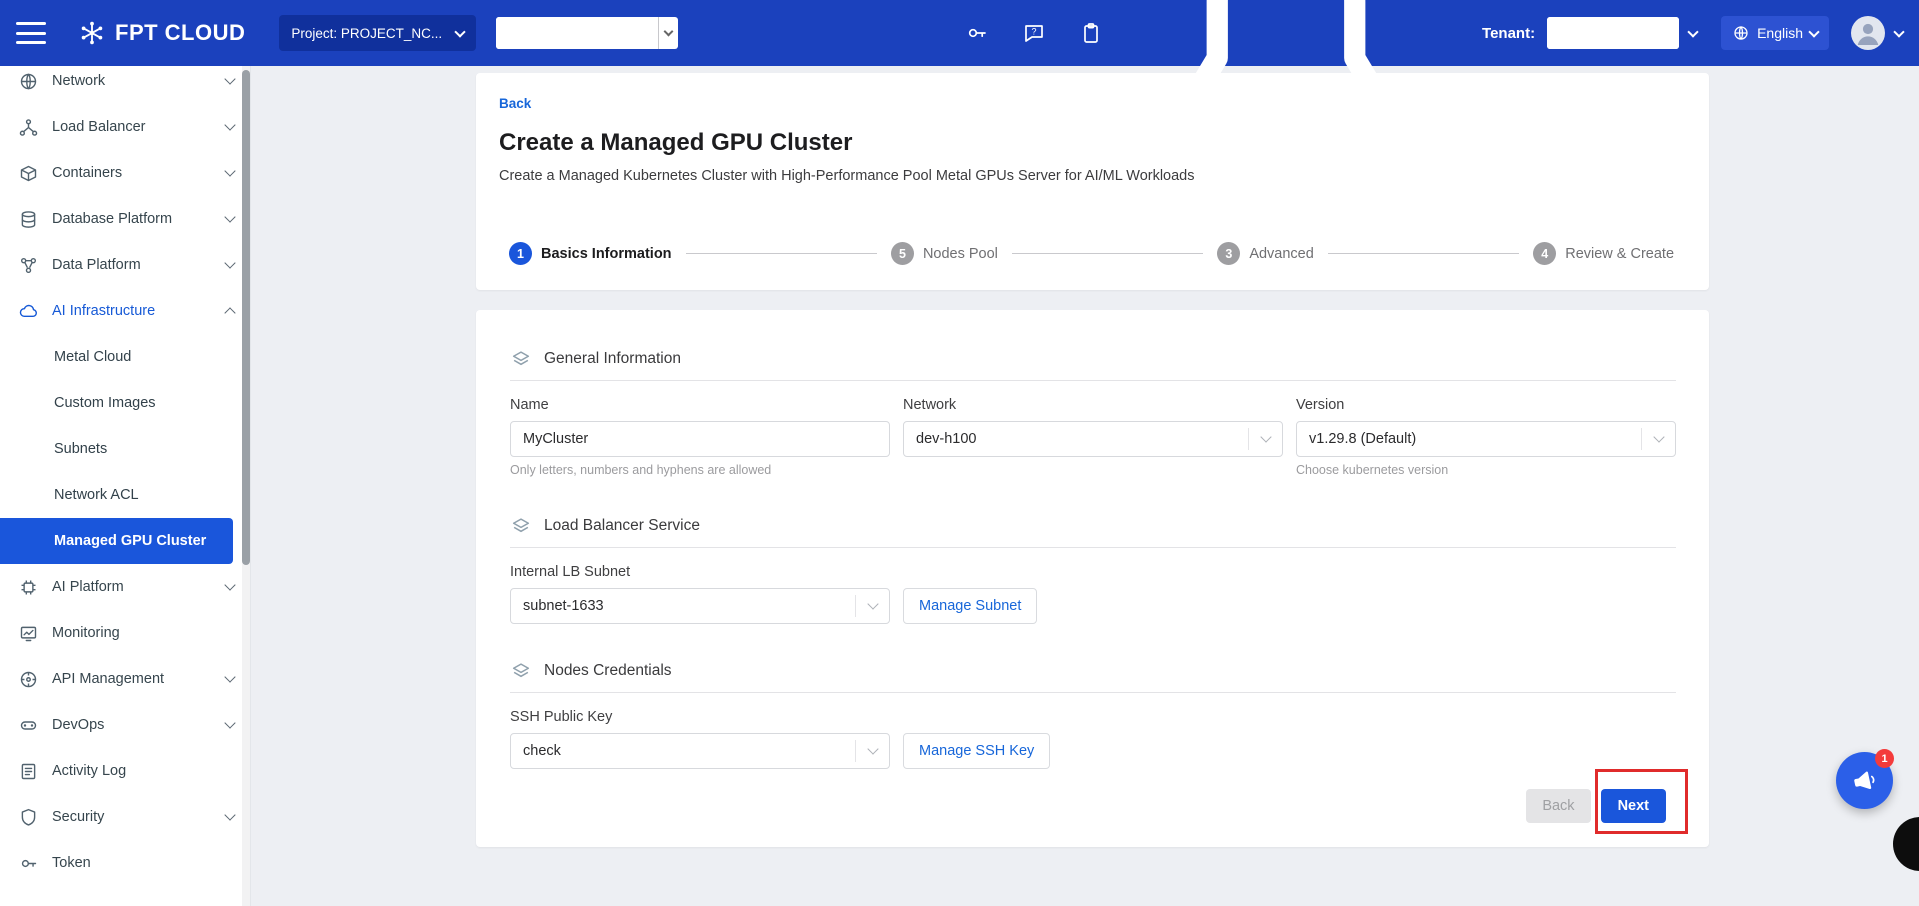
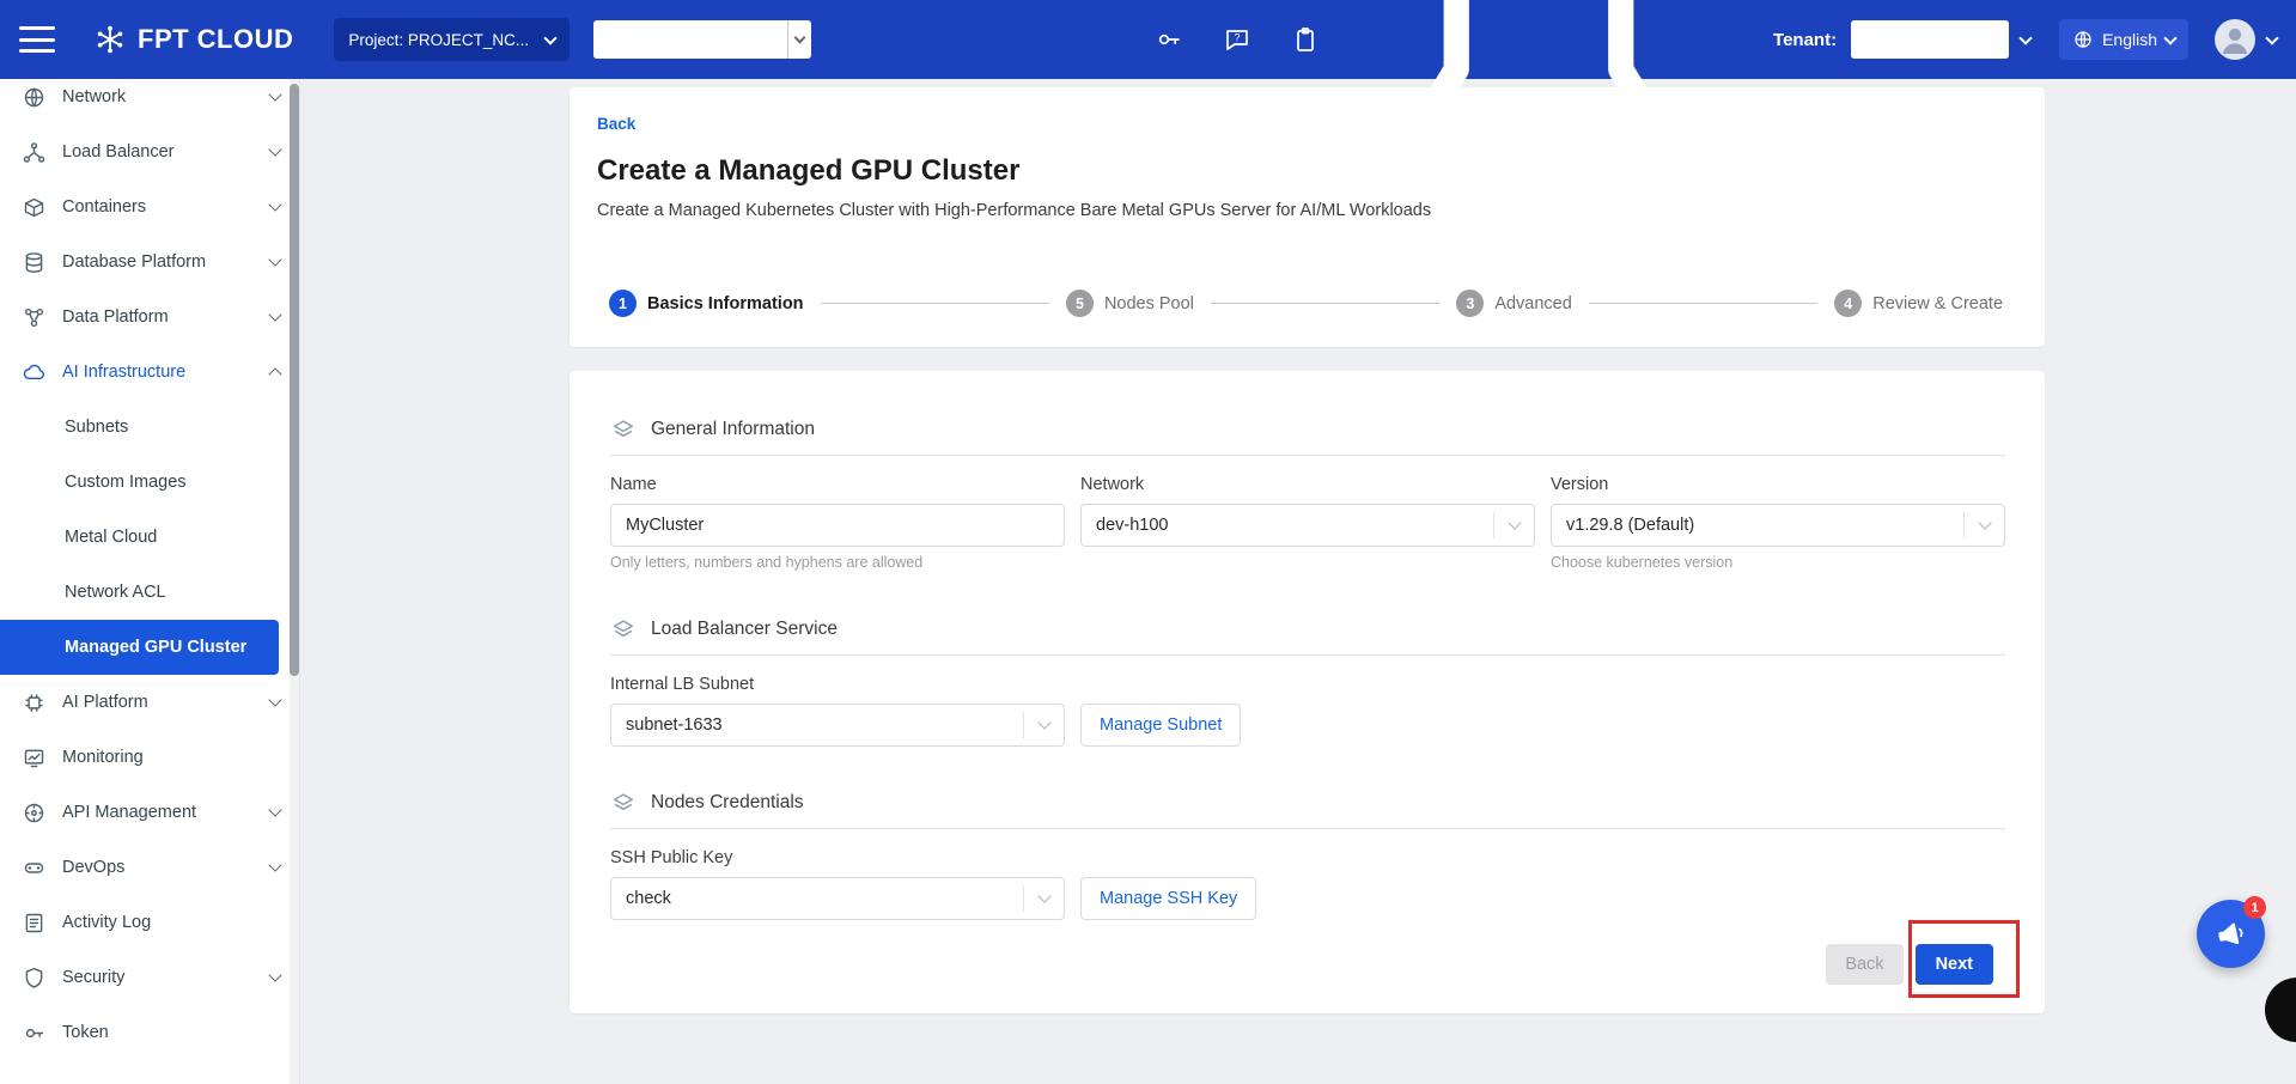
  FPT CLOUD
  Project: PROJECT_NC...
  ?
  Tenant:
  English
  Network
  Load Balancer
  Containers
  Database Platform
  Data Platform
  AI Infrastructure
- Metal Cloud
+ Subnets
  Custom Images
- Subnets
+ Metal Cloud
  Network ACL
  Managed GPU Cluster
  AI Platform
  Monitoring
  API Management
  DevOps
  Activity Log
  Security
  Token
  Back
  Create a Managed GPU Cluster
- Create a Managed Kubernetes Cluster with High-Performance Pool Metal GPUs Server for AI/ML Workloads
+ Create a Managed Kubernetes Cluster with High-Performance Bare Metal GPUs Server for AI/ML Workloads
  1
  Basics Information
  5
  Nodes Pool
  3
  Advanced
  4
  Review & Create
  General Information
  Name
  MyCluster
  Only letters, numbers and hyphens are allowed
  Network
  dev-h100
  Version
  v1.29.8 (Default)
  Choose kubernetes version
  Load Balancer Service
  Internal LB Subnet
  subnet-1633
  Manage Subnet
  Nodes Credentials
  SSH Public Key
  check
  Manage SSH Key
  Back
  Next
  1
